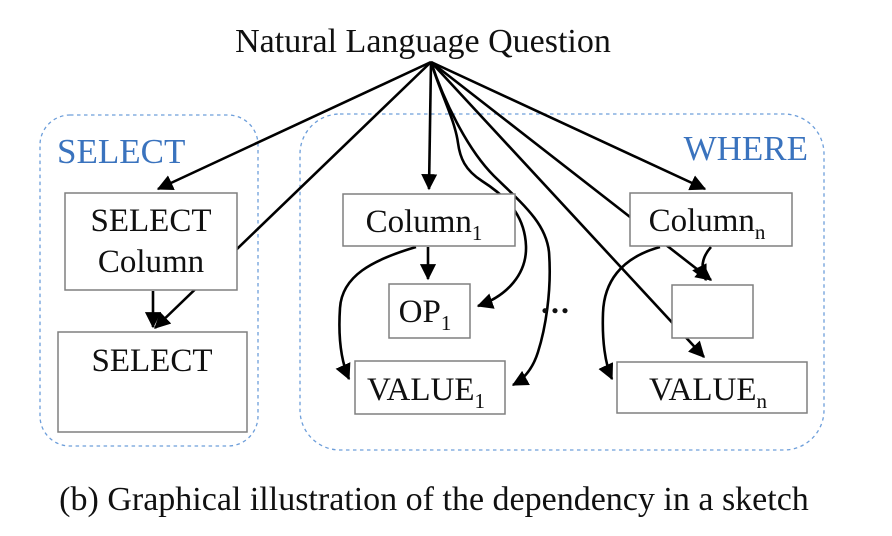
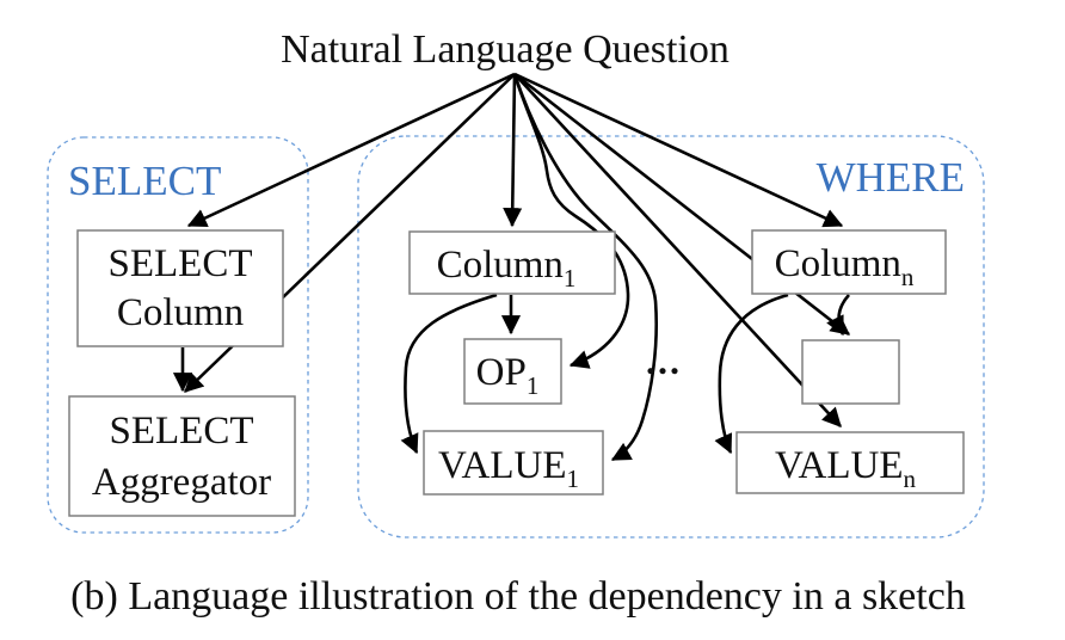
  SELECT
  WHERE
  SELECT
  Column
  SELECT
+ Aggregator
  Column1
  OP1
  VALUE1
  Columnn
  VALUEn
  ...
  Natural Language Question
- (b) Graphical illustration of the dependency in a sketch
+ (b) Language illustration of the dependency in a sketch
